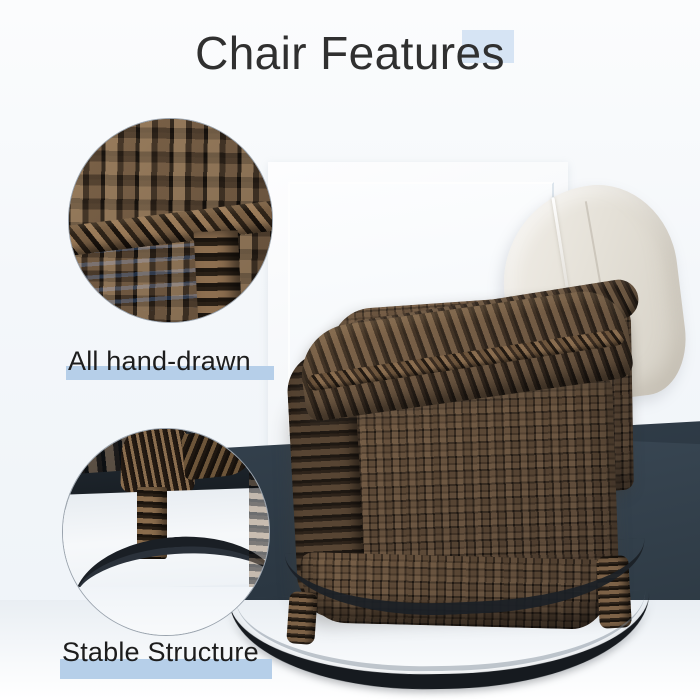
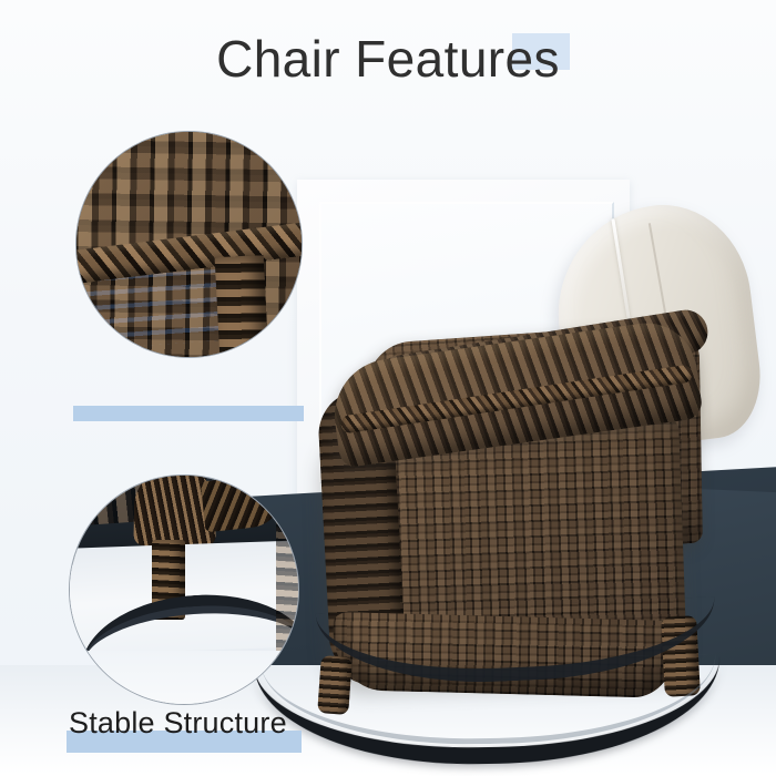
  Chair Features
- All hand-drawn
  Stable Structure
